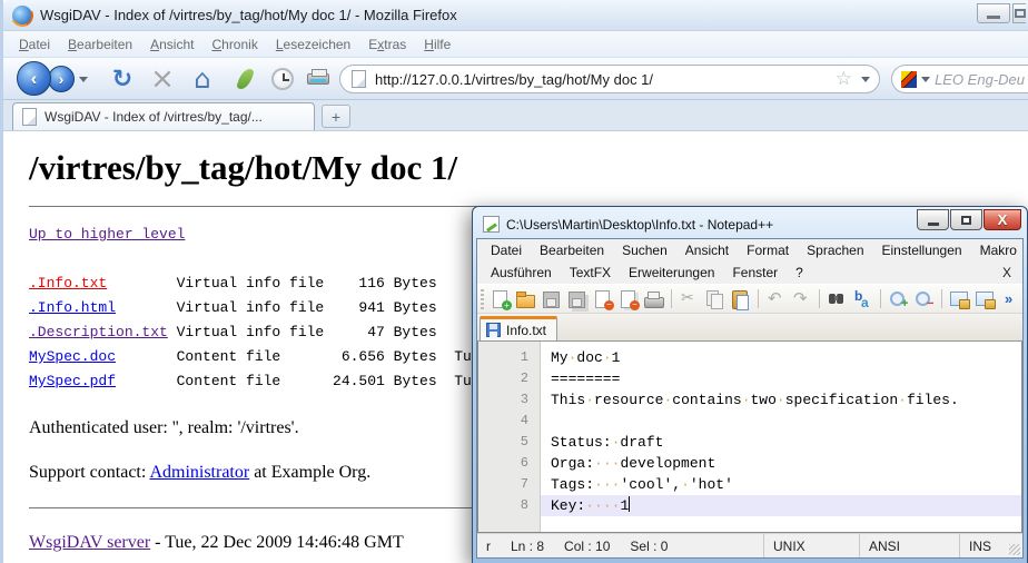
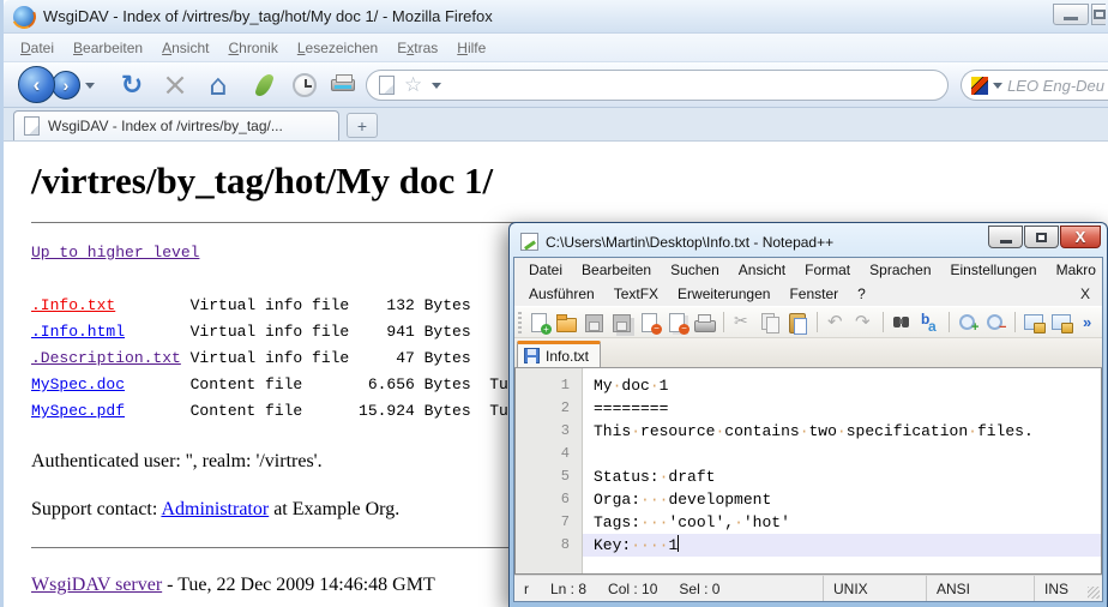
  WsgiDAV - Index of /virtres/by_tag/hot/My doc 1/ - Mozilla Firefox
  Datei
  Bearbeiten
  Ansicht
  Chronik
  Lesezeichen
  Extras
  Hilfe
  ‹
  ›
  ↻
  ×
  ⌂
- http://127.0.0.1/virtres/by_tag/hot/My doc 1/
  ☆
  LEO Eng-Deu
  WsgiDAV - Index of /virtres/by_tag/...
  +
  /virtres/by_tag/hot/My doc 1/
  Up to higher level
- .Info.txt Virtual info file 116 Bytes
+ .Info.txt Virtual info file 132 Bytes
  .Info.html Virtual info file 941 Bytes
  .Description.txt Virtual info file 47 Bytes
  MySpec.doc Content file 6.656 Bytes Tu
- MySpec.pdf Content file 24.501 Bytes Tu
+ MySpec.pdf Content file 15.924 Bytes Tu
  Authenticated user: '', realm: '/virtres'.
  Support contact: Administrator at Example Org.
  WsgiDAV server - Tue, 22 Dec 2009 14:46:48 GMT
  C:\Users\Martin\Desktop\Info.txt - Notepad++
  X
  Datei
  Bearbeiten
  Suchen
  Ansicht
  Format
  Sprachen
  Einstellungen
  Makro
  Ausführen
  TextFX
  Erweiterungen
  Fenster
  ?
  X
  »
  Info.txt
  1
  2
  3
  4
  5
  6
  7
  8
  My·doc·1
  ========
  This·resource·contains·two·specification·files.
  Status:·draft
  Orga:···development
  Tags:···'cool',·'hot'
  Key:····1
  r
  Ln : 8
  Col : 10
  Sel : 0
  UNIX
  ANSI
  INS
